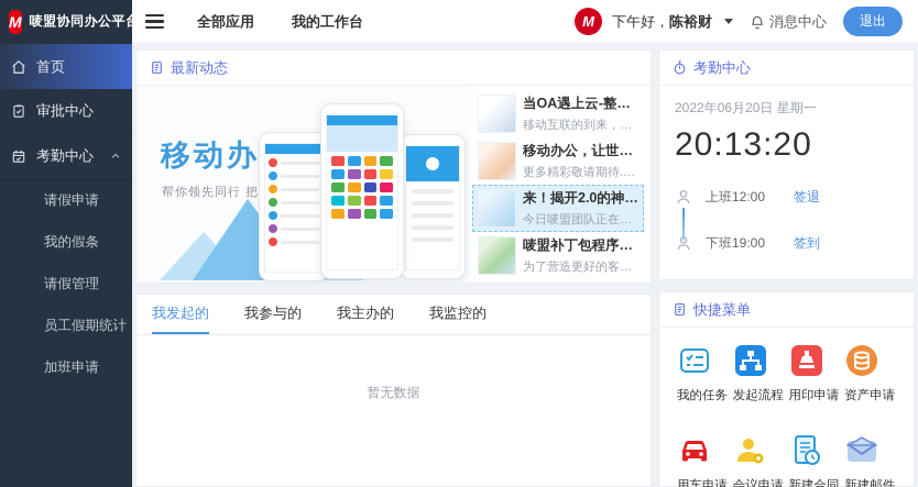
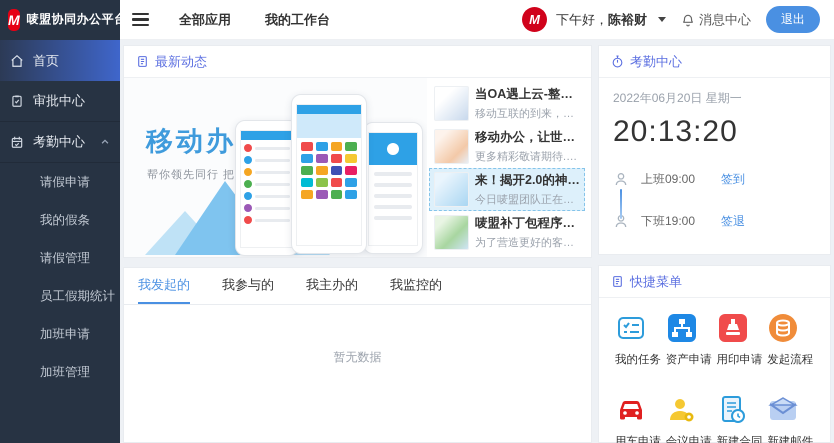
  M
  唛盟协同办公平台
  全部应用
  我的工作台
  M
  下午好，陈裕财
  消息中心
  退出
  首页
  审批中心
  考勤中心
  请假申请
  我的假条
  请假管理
  员工假期统计
  加班申请
+ 加班管理
  最新动态
  移动办
  当OA遇上云-整个协
  移动互联的到来，让O
  移动办公，让世界
  更多精彩敬请期待......
  来！揭开2.0的神秘
  今日唛盟团队正在加班
  唛盟补丁包程序更
  为了营造更好的客户体
  我发起的
  我参与的
  我主办的
  我监控的
  暂无数据
  考勤中心
  2022年06月20日 星期一
  20:13:20
- 上班12:00
+ 上班09:00
- 签退
+ 签到
  下班19:00
- 签到
+ 签退
  快捷菜单
  我的任务
- 发起流程
+ 资产申请
  用印申请
- 资产申请
+ 发起流程
  用车申请
  会议申请
  新建合同
  新建邮件
